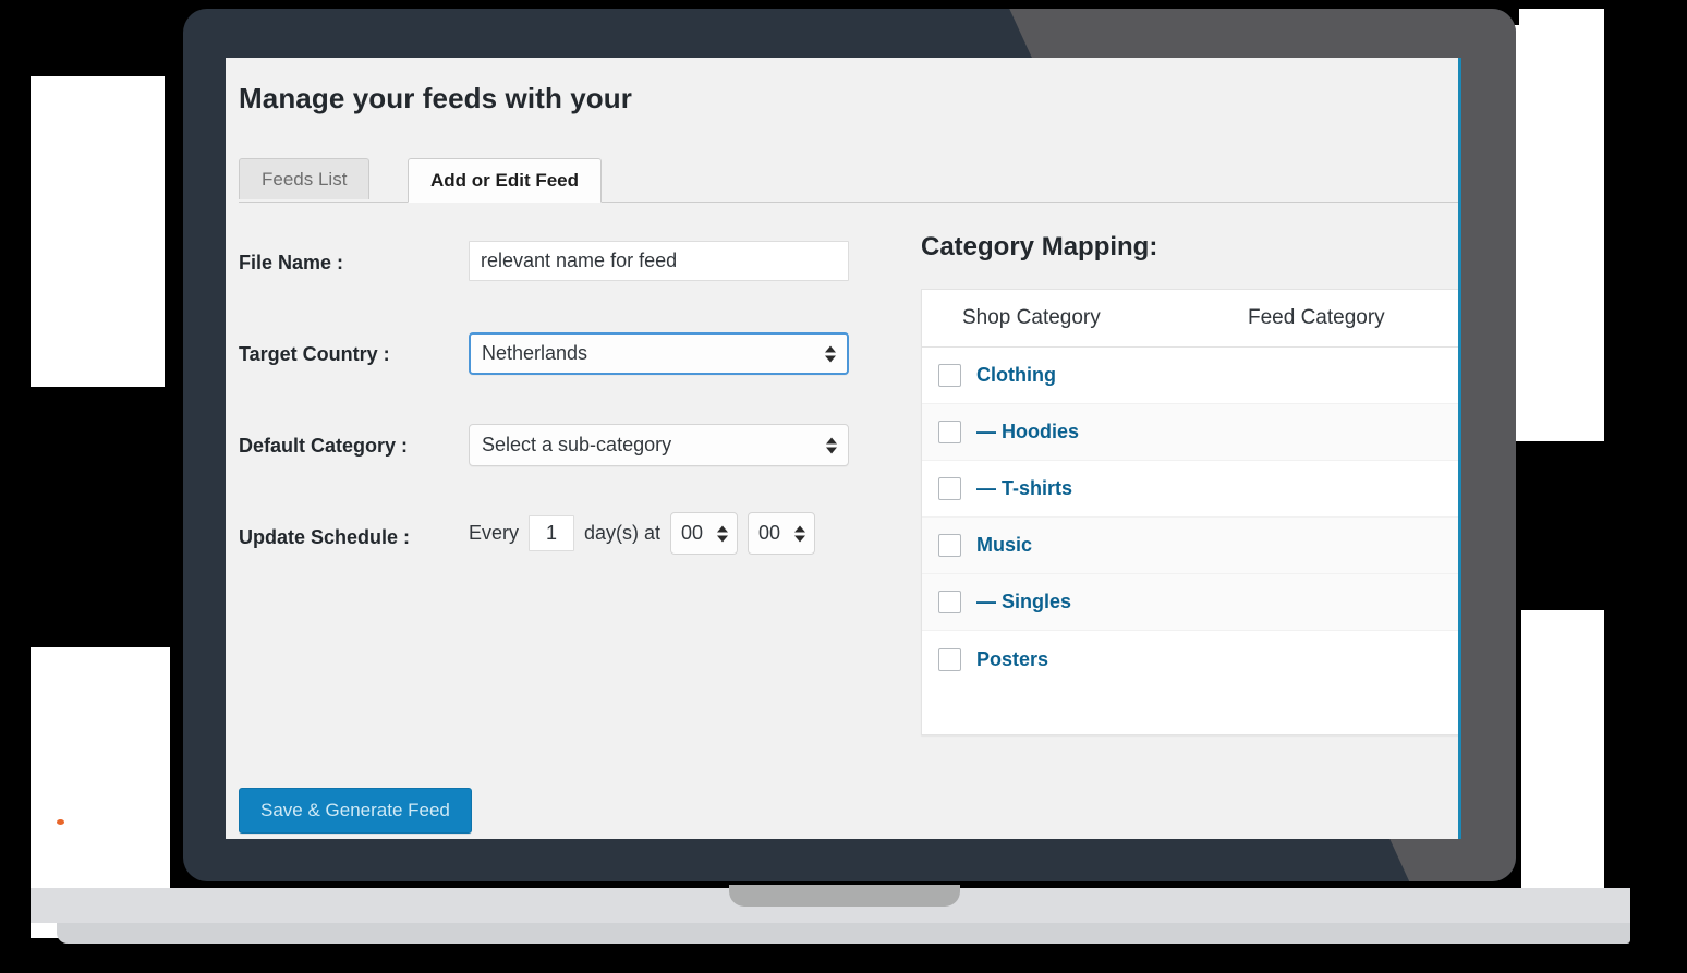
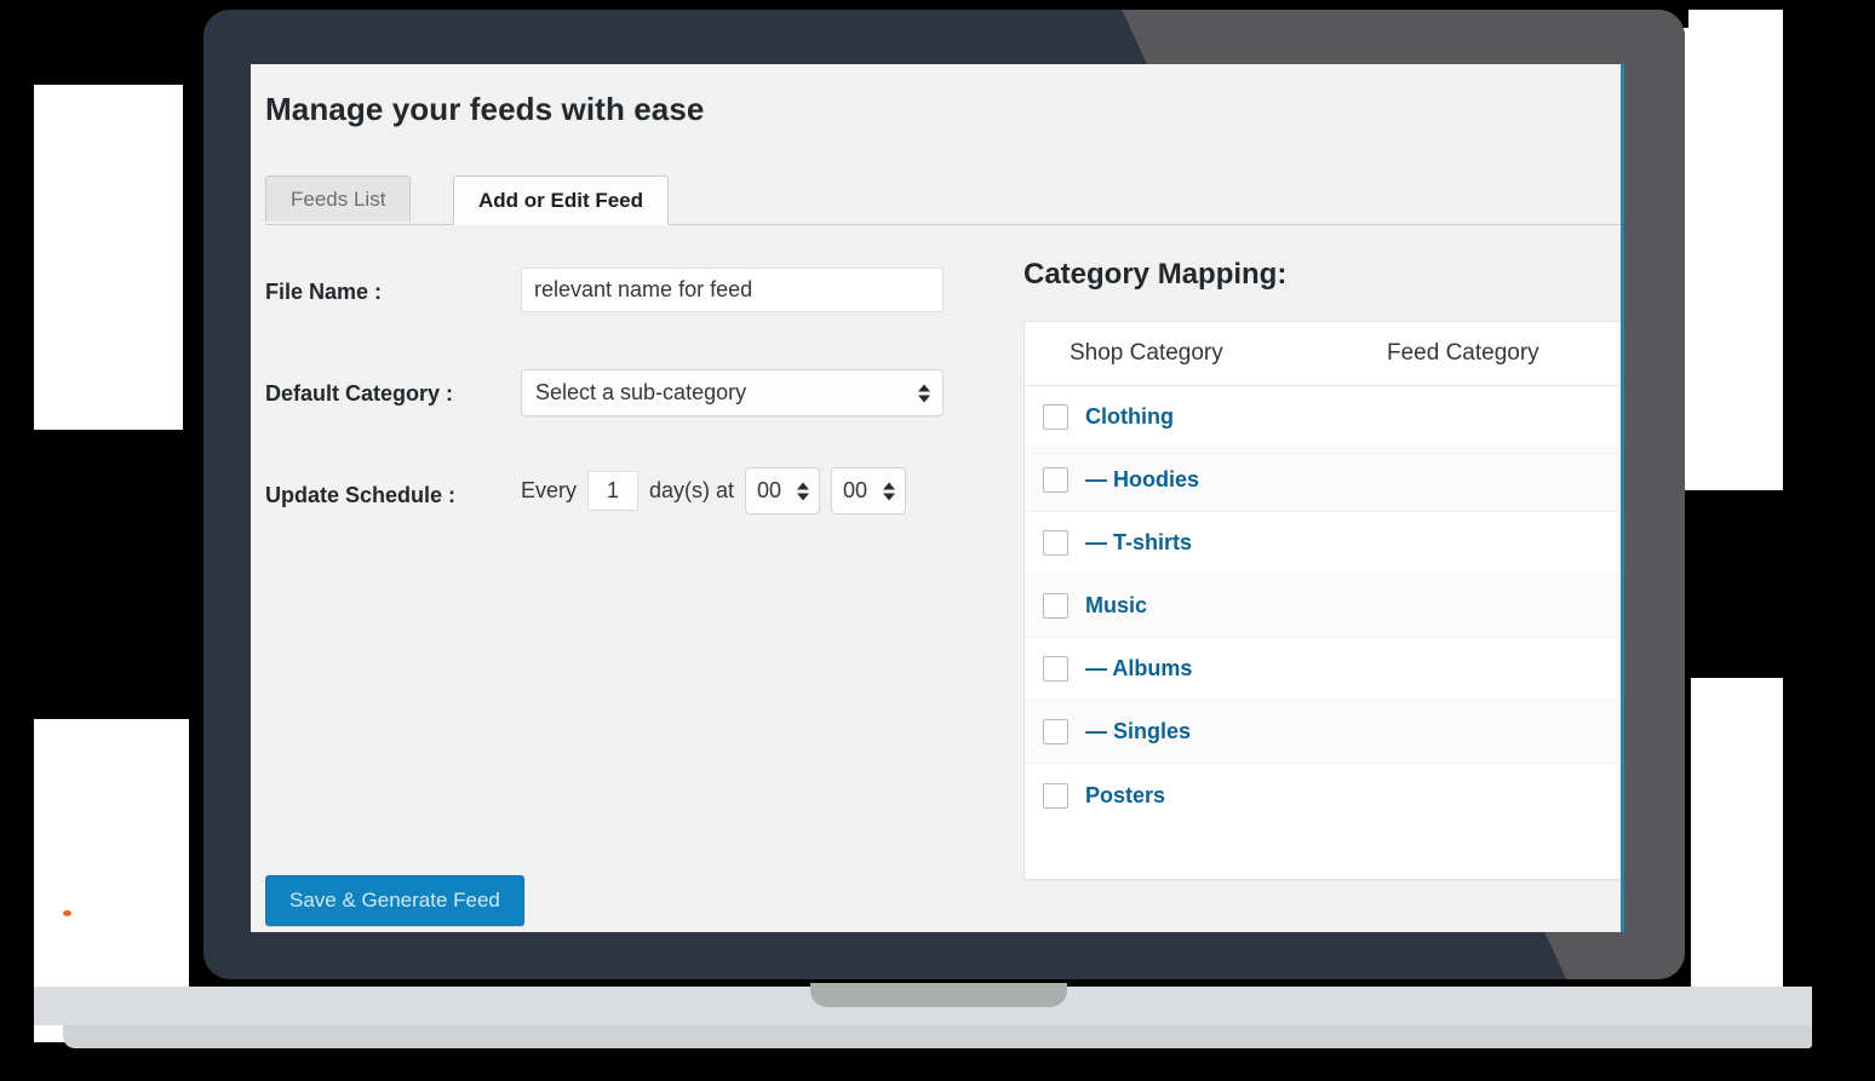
- Manage your feeds with your
+ Manage your feeds with ease
  Feeds List
  Add or Edit Feed
  File Name :
  relevant name for feed
- Target Country :
- Netherlands
  Default Category :
  Select a sub-category
  Update Schedule :
  Every
  1
  day(s) at
  00
  00
  Save & Generate Feed
  Category Mapping:
  Shop Category
  Feed Category
  Clothing
  — Hoodies
  — T-shirts
  Music
+ — Albums
  — Singles
  Posters
